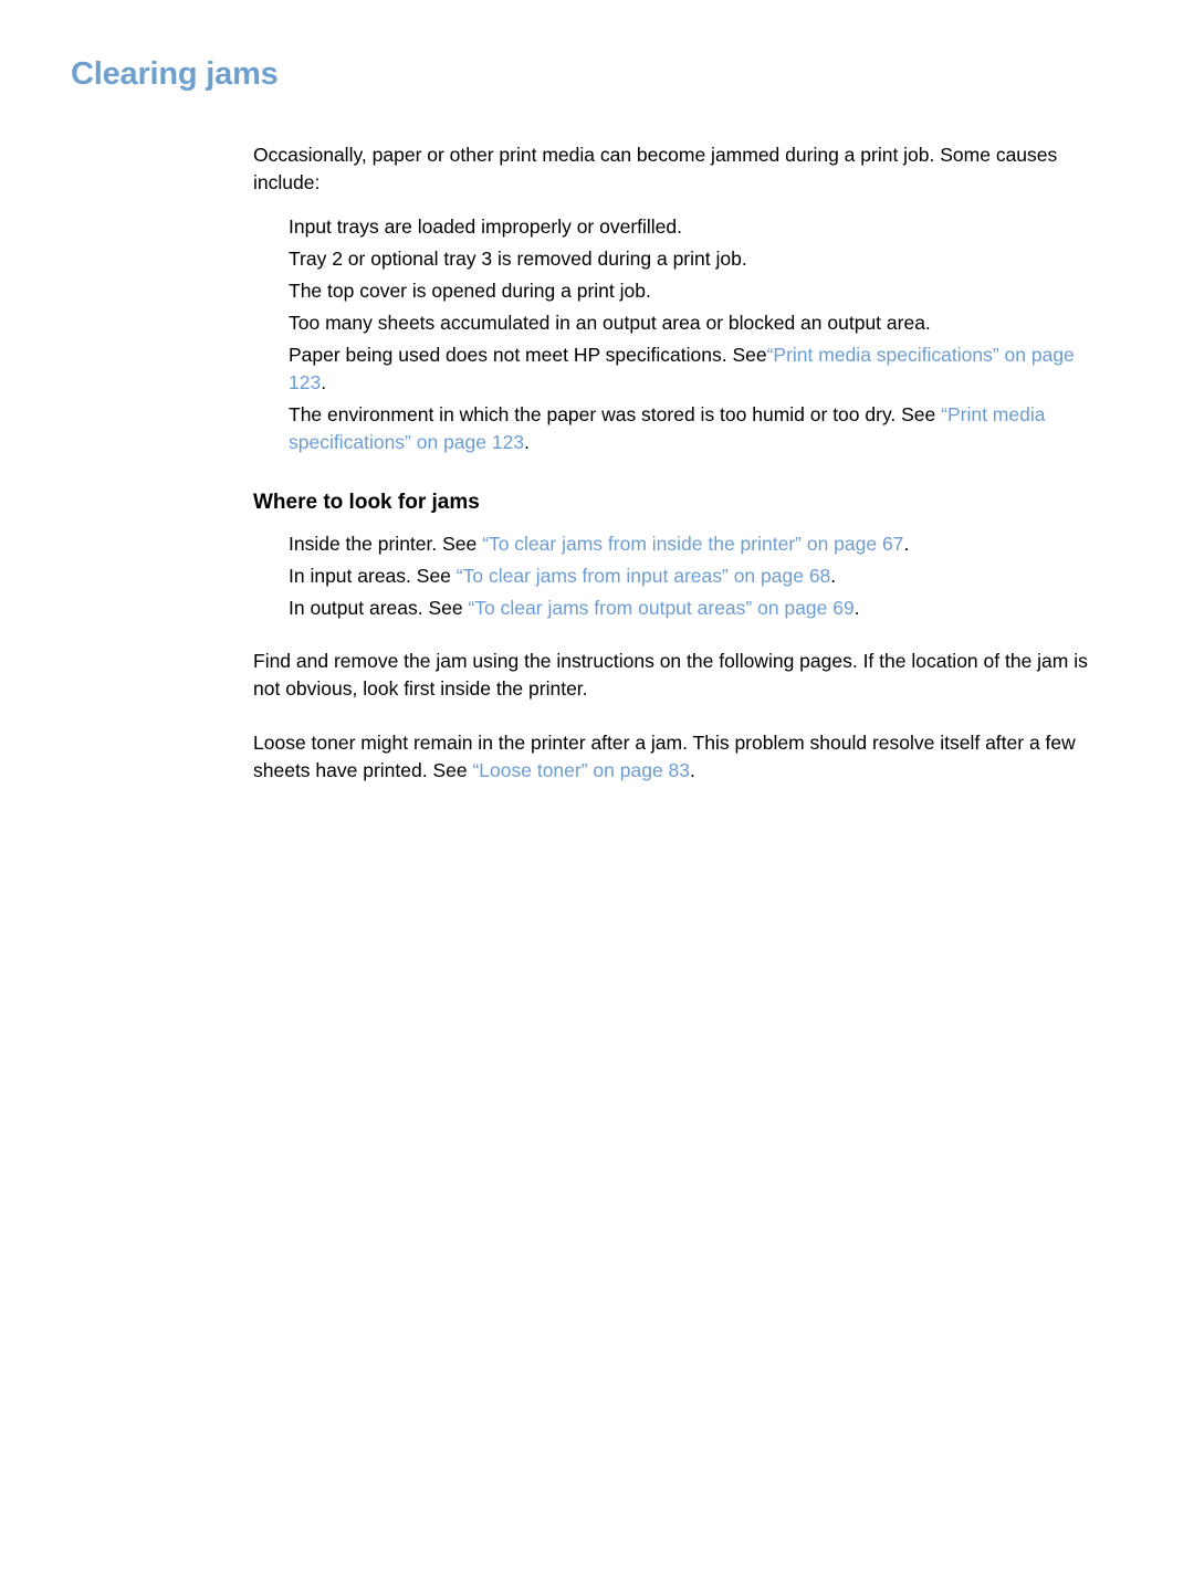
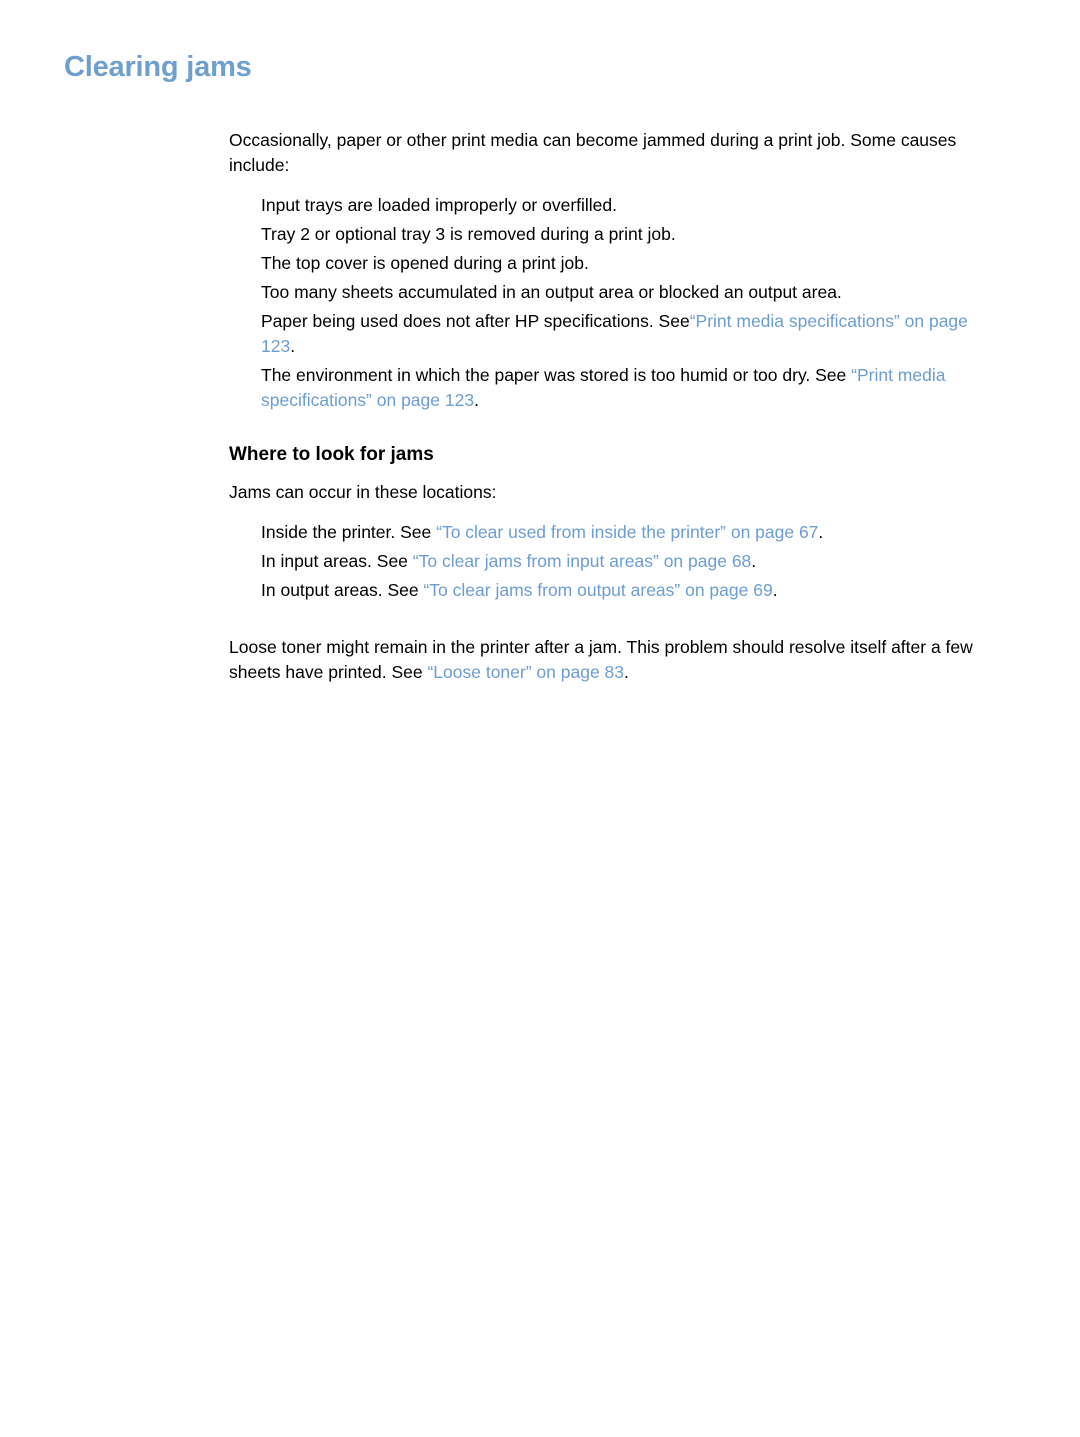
  Clearing jams
  Occasionally, paper or other print media can become jammed during a print job. Some causes include:
  Input trays are loaded improperly or overfilled.
  Tray 2 or optional tray 3 is removed during a print job.
  The top cover is opened during a print job.
  Too many sheets accumulated in an output area or blocked an output area.
- Paper being used does not meet HP specifications. See“Print media specifications” on page 123.
+ Paper being used does not after HP specifications. See“Print media specifications” on page 123.
  The environment in which the paper was stored is too humid or too dry. See “Print media specifications” on page 123.
  Where to look for jams
+ Jams can occur in these locations:
- Inside the printer. See “To clear jams from inside the printer” on page 67.
+ Inside the printer. See “To clear used from inside the printer” on page 67.
  In input areas. See “To clear jams from input areas” on page 68.
  In output areas. See “To clear jams from output areas” on page 69.
- Find and remove the jam using the instructions on the following pages. If the location of the jam is not obvious, look first inside the printer.
  Loose toner might remain in the printer after a jam. This problem should resolve itself after a few sheets have printed. See “Loose toner” on page 83.
